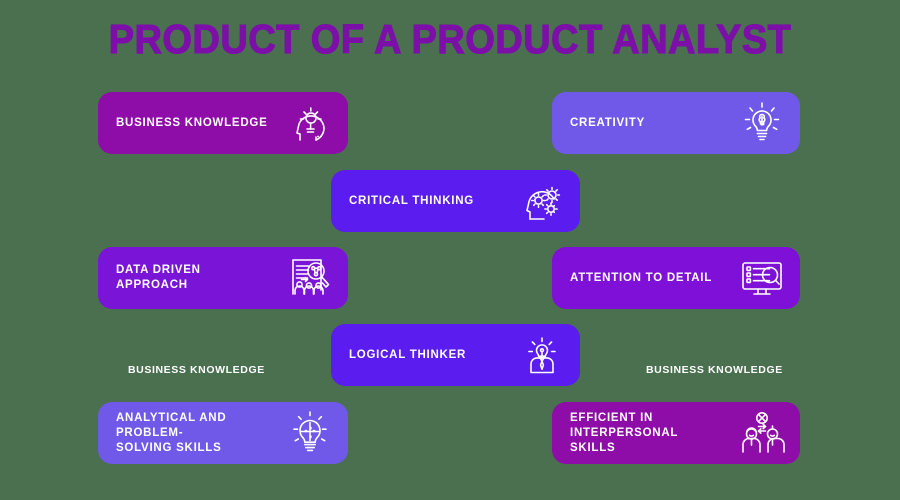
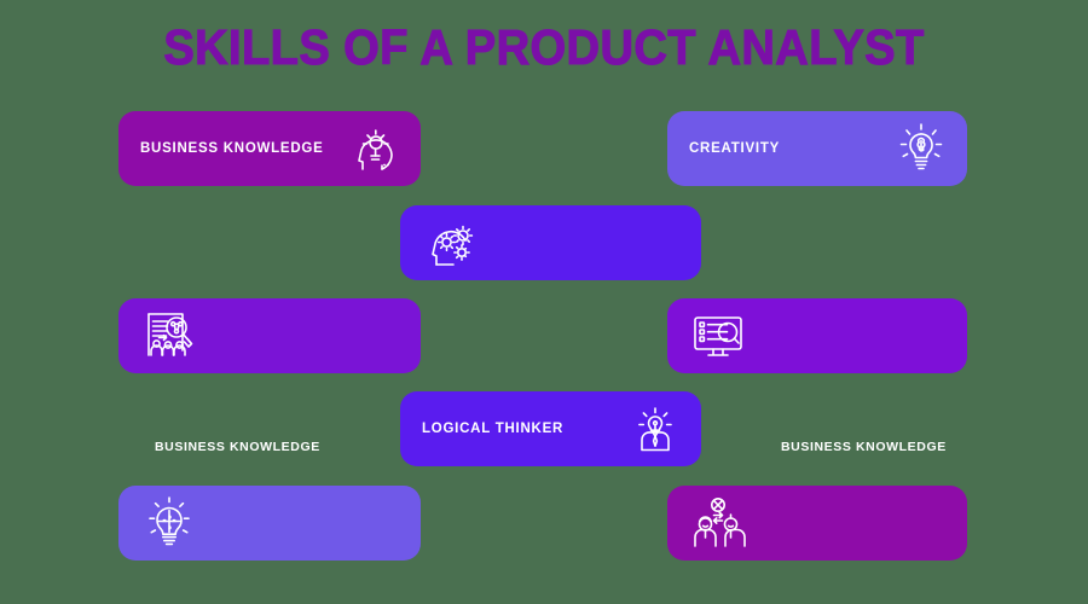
- PRODUCT OF A PRODUCT ANALYST
+ SKILLS OF A PRODUCT ANALYST
  BUSINESS KNOWLEDGE
  CREATIVITY
- CRITICAL THINKING
- DATA DRIVEN
- APPROACH
- ATTENTION TO DETAIL
  LOGICAL THINKER
- ANALYTICAL AND PROBLEM-
- SOLVING SKILLS
- EFFICIENT IN INTERPERSONAL
- SKILLS
  BUSINESS KNOWLEDGE
  BUSINESS KNOWLEDGE
